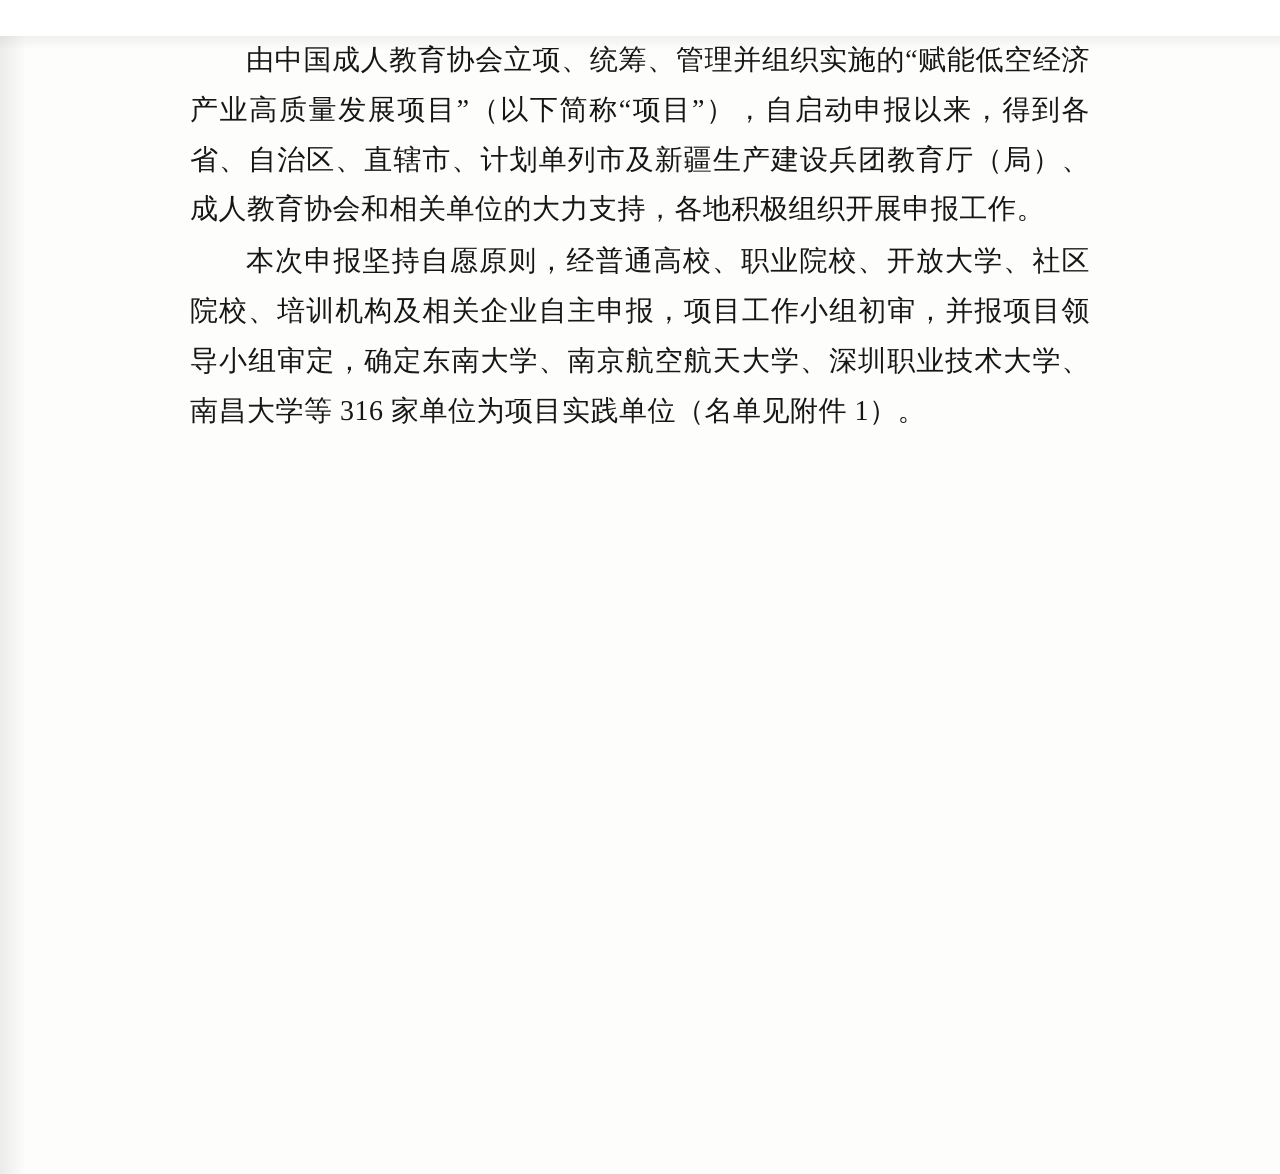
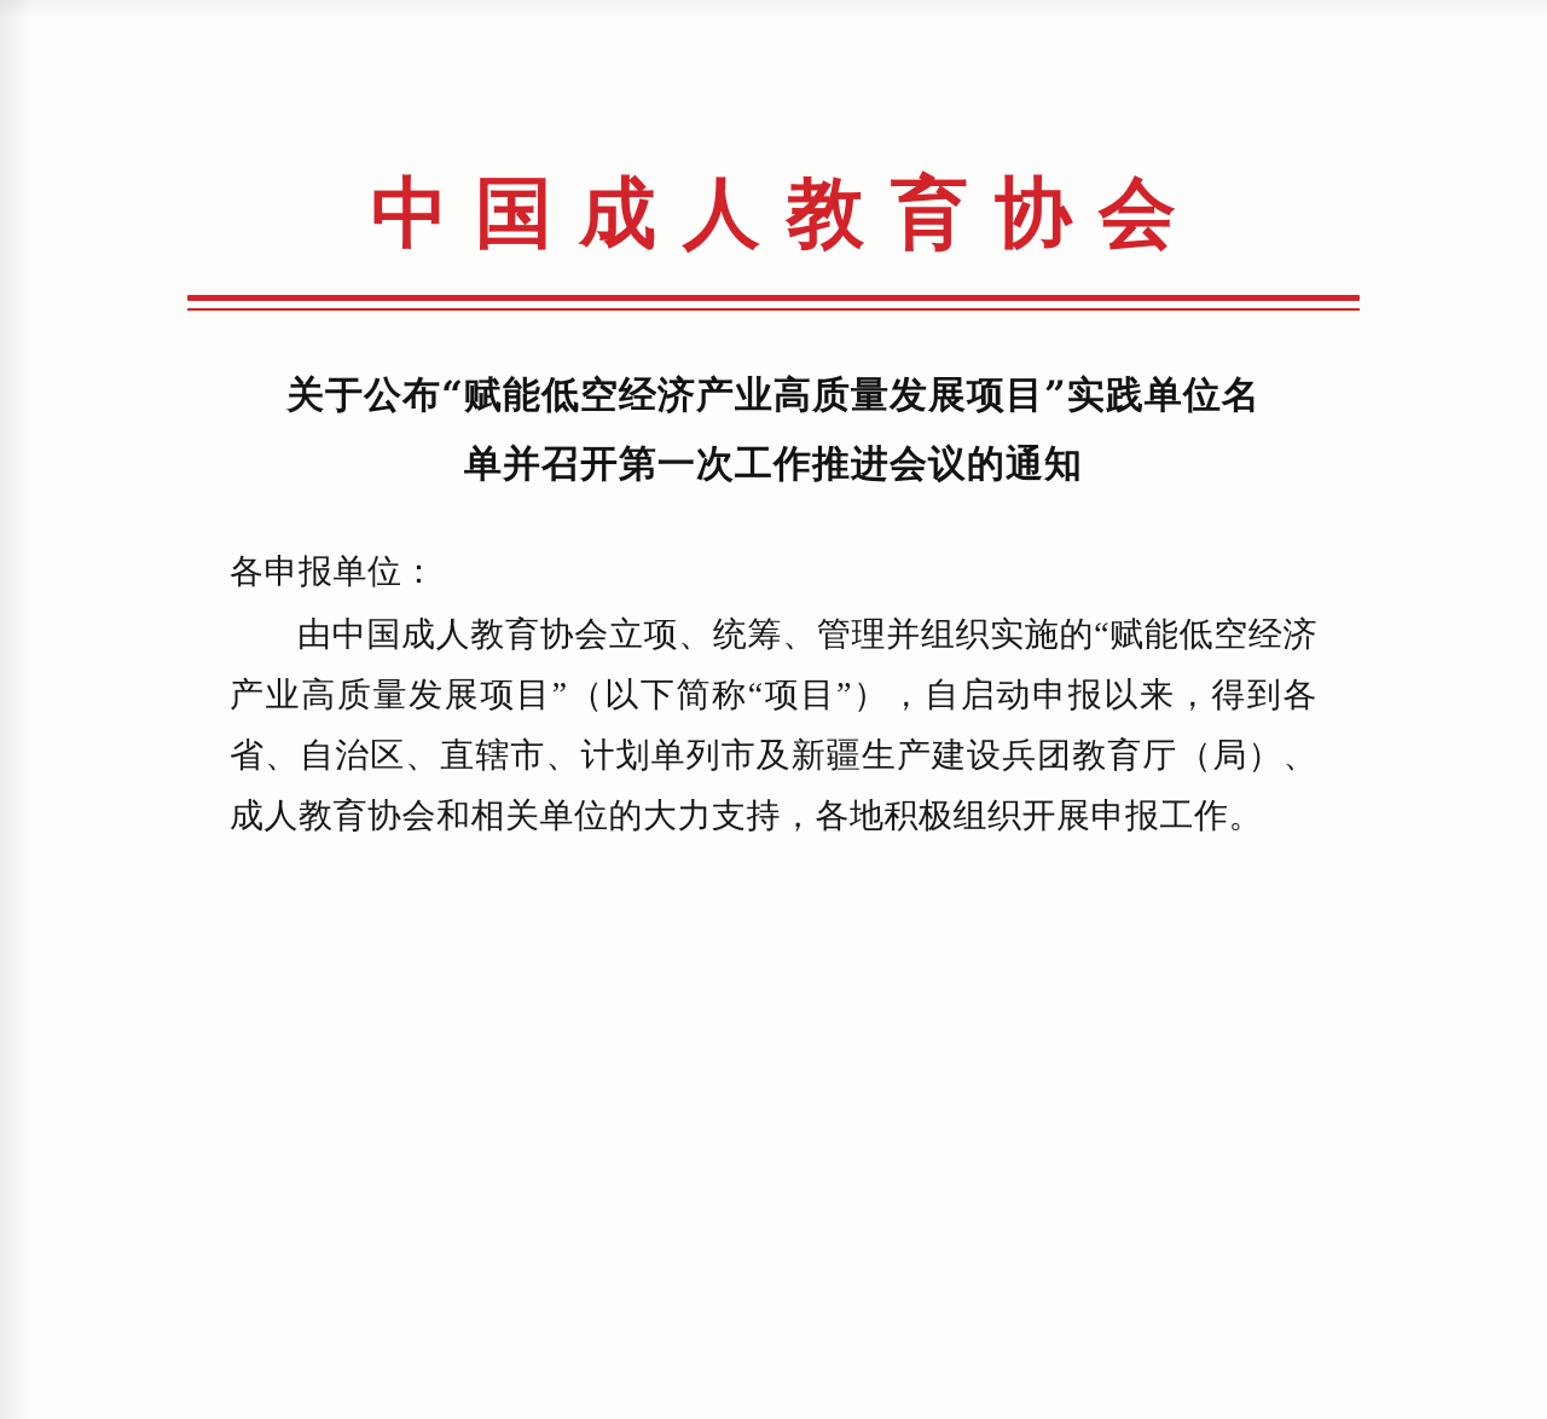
+ 中国成人教育协会
+ 关于公布“赋能低空经济产业高质量发展项目”实践单位名
+ 单并召开第一次工作推进会议的通知
+ 各申报单位：
  由中国成人教育协会立项、统筹、管理并组织实施的“赋能低空经济产业高质量发展项目”（以下简称“项目”），自启动申报以来，得到各省、自治区、直辖市、计划单列市及新疆生产建设兵团教育厅（局）、成人教育协会和相关单位的大力支持，各地积极组织开展申报工作。
- 本次申报坚持自愿原则，经普通高校、职业院校、开放大学、社区院校、培训机构及相关企业自主申报，项目工作小组初审，并报项目领导小组审定，确定东南大学、南京航空航天大学、深圳职业技术大学、南昌大学等 316 家单位为项目实践单位（名单见附件 1）。
